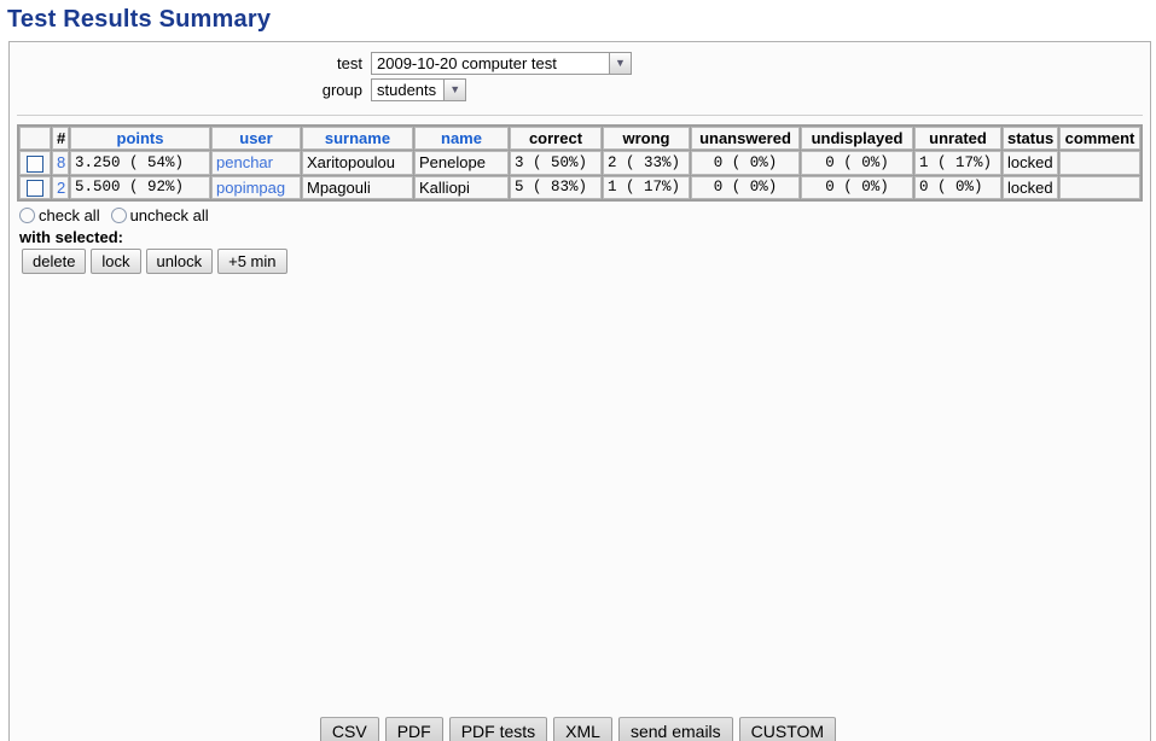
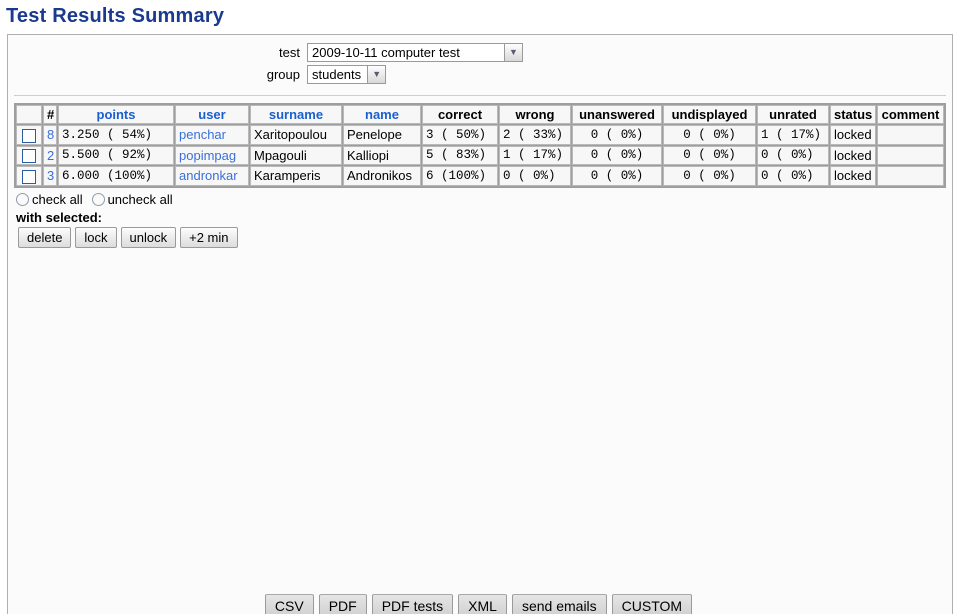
  Test Results Summary
  test
- 2009-10-20 computer test
+ 2009-10-11 computer test
  ▼
  group
  students
  ▼
  	#	points	user	surname	name	correct	wrong	unanswered	undisplayed	unrated	status	comment
  	8	3.250 ( 54%)	penchar	Xaritopoulou	Penelope	3 ( 50%)	2 ( 33%)	0 ( 0%)	0 ( 0%)	1 ( 17%)	locked
  	2	5.500 ( 92%)	popimpag	Mpagouli	Kalliopi	5 ( 83%)	1 ( 17%)	0 ( 0%)	0 ( 0%)	0 ( 0%)	locked
+ 	3	6.000 (100%)	andronkar	Karamperis	Andronikos	6 (100%)	0 ( 0%)	0 ( 0%)	0 ( 0%)	0 ( 0%)	locked
  check all
  uncheck all
  with selected:
  delete
  lock
  unlock
- +5 min
+ +2 min
  CSV
  PDF
  PDF tests
  XML
  send emails
  CUSTOM
